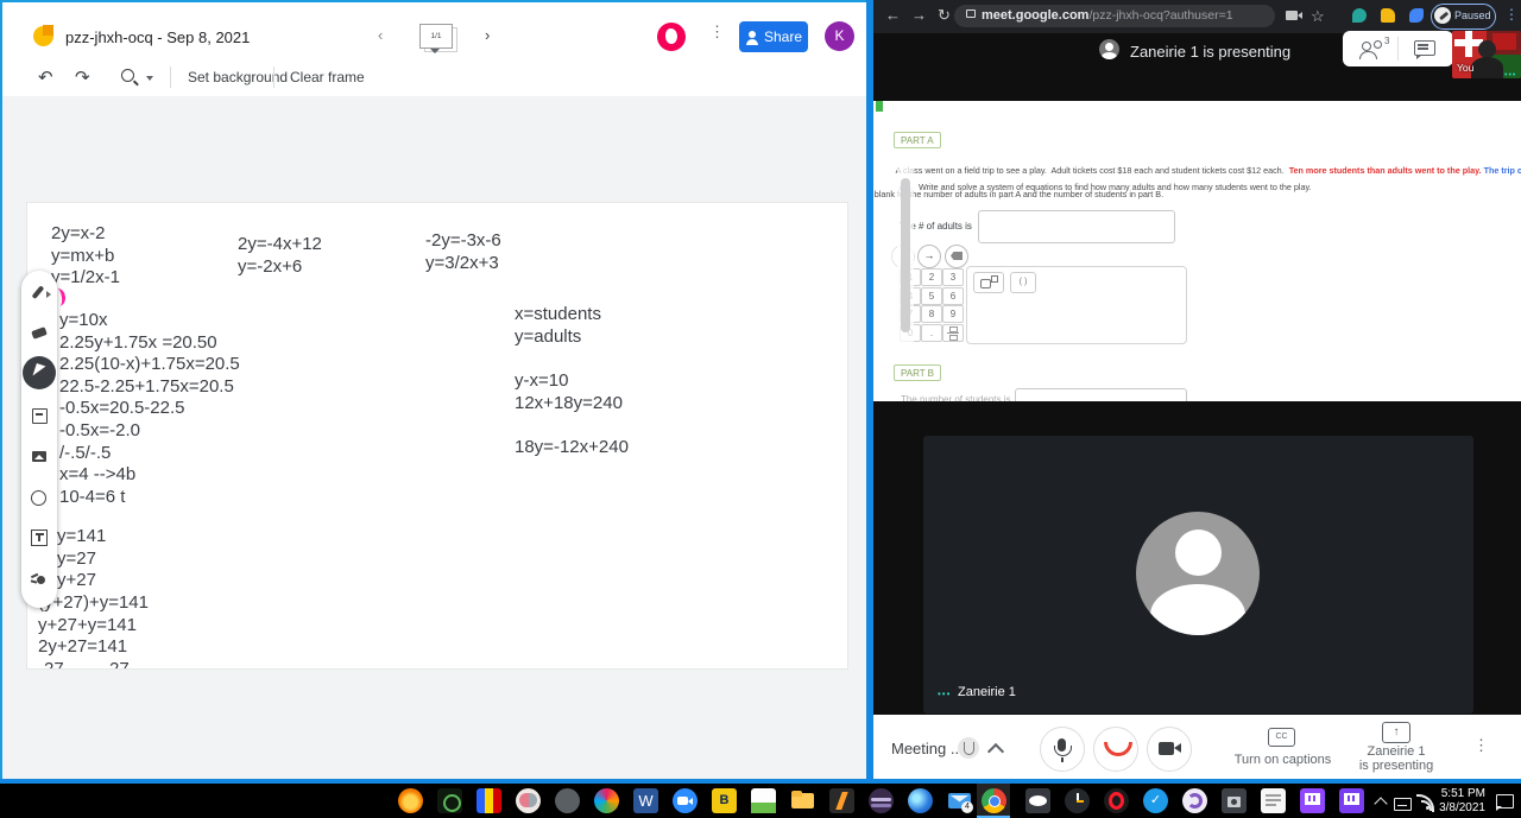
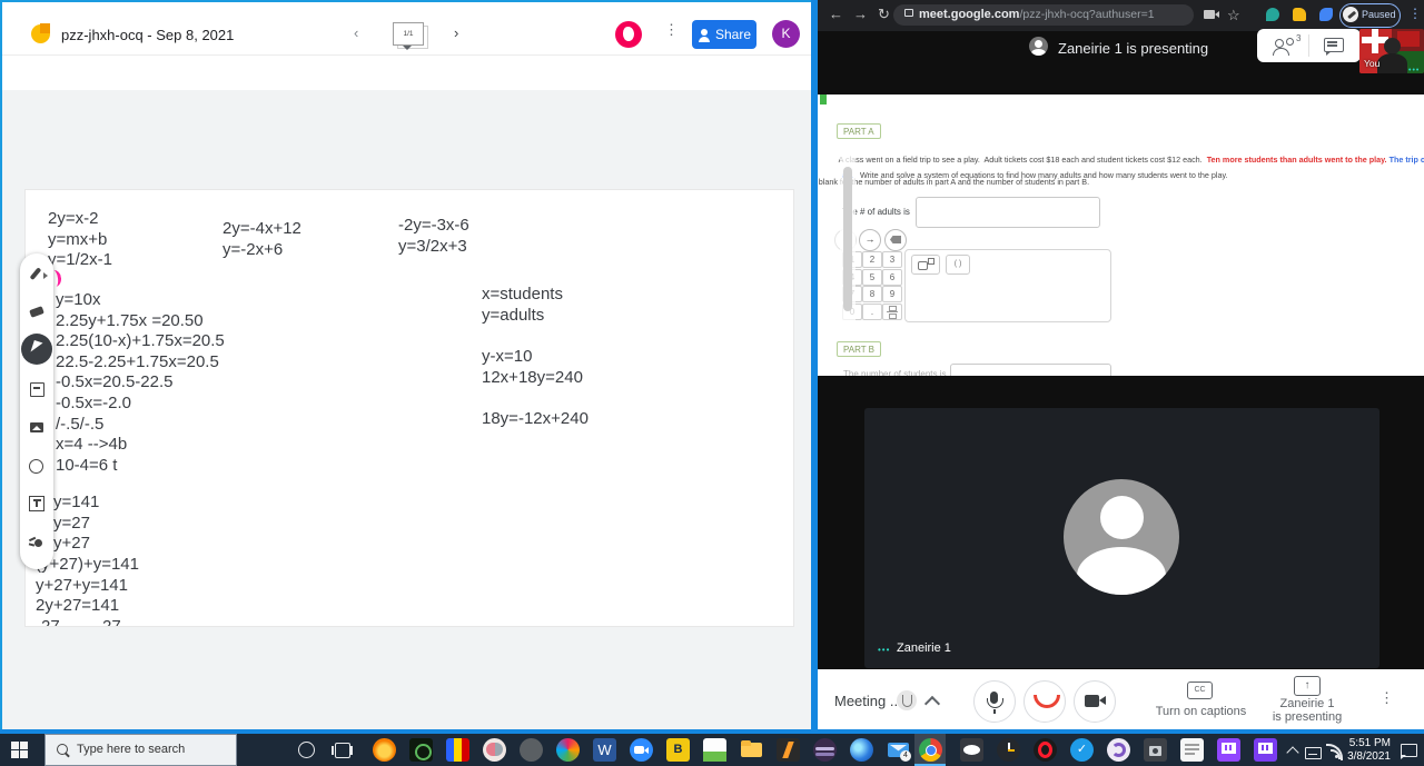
  pzz-jhxh-ocq - Sep 8, 2021
  ‹
  ›
  ⋮
  Share
  K
- ↶
- ↷
- Set background
- Clear frame
  2y=x-2
  y=mx+b
  y=1/2x-1
  2y=-4x+12
  y=-2x+6
  -2y=-3x-6
  y=3/2x+3
  y=10x
  2.25y+1.75x =20.50
  2.25(10-x)+1.75x=20.5
  22.5-2.25+1.75x=20.5
  -0.5x=20.5-22.5
  -0.5x=-2.0
  /-.5/-.5
  x=4 -->4b
  10-4=6 t
  x=students
  y=adults
  y-x=10
  12x+18y=240
  18y=-12x+240
  y=141
  y=27
  y+27
  +27)+y=141
  y+27+y=141
  2y+27=141
  ←
  →
  ↻
  meet.google.com/pzz-jhxh-ocq?authuser=1
  ☆
  Paused
  ⋮
  Zaneirie 1 is presenting
  3
  You
  PART A
  A class went on a field trip to see a play. Adult tickets cost $18 each and student tickets cost $12 each. Ten more students than adults went to the play. The trip c
  Write and solve a system of equations to find how many adults and how many students went to the play.
  blank f the number of adults in part A and the number of students in part B.
  e # of adults is
  →
  2
  3
  5
  6
  8
  9
  0
  .
  PART B
  The number of students is
  •••
  Zaneirie 1
  Meeting .
  Turn on captions
  ↑
  Zaneirie 1
  is presenting
  ⋮
+ Type here to search
  W
  B
  ✓
  5:51 PM
  3/8/2021
